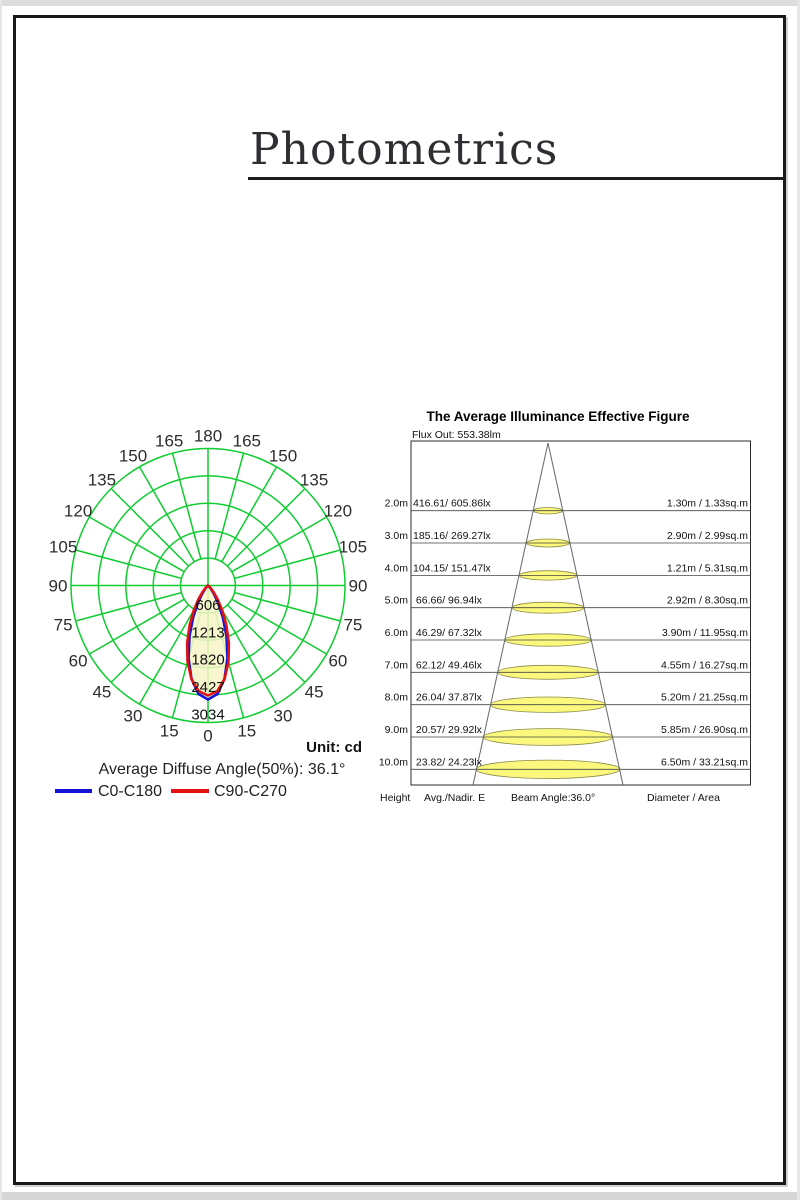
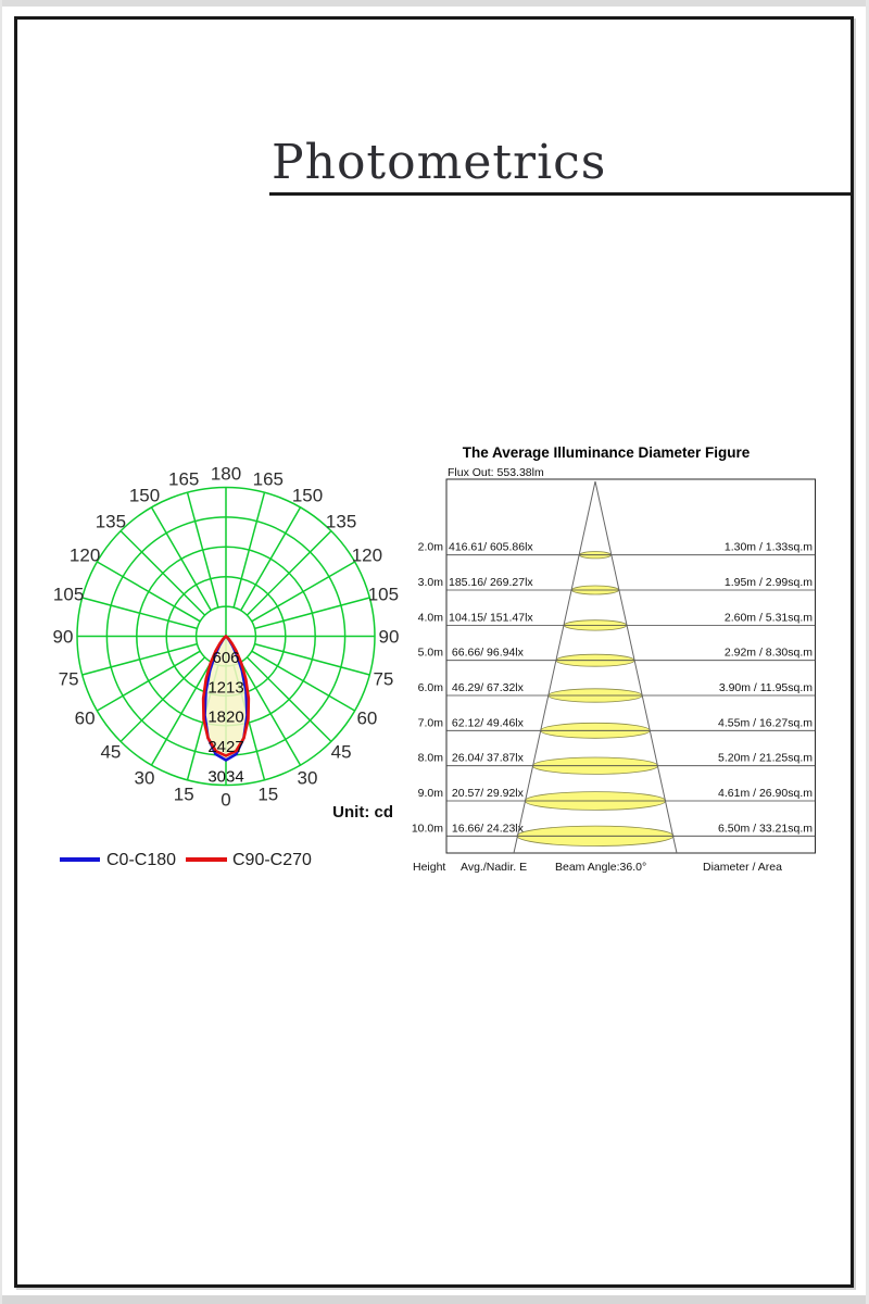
  Photometrics
  0
  15
  15
  30
  30
  45
  45
  60
  60
  75
  75
  90
  90
  105
  105
  120
  120
  135
  135
  150
  150
  165
  165
  180
  606
  1213
  1820
  2427
  3034
  Unit: cd
- Average Diffuse Angle(50%): 36.1°
  C0-C180
  C90-C270
- The Average Illuminance Effective Figure
+ The Average Illuminance Diameter Figure
  Flux Out: 553.38lm
  2.0m
  416.61/ 605.86lx
  1.30m / 1.33sq.m
  3.0m
  185.16/ 269.27lx
- 2.90m / 2.99sq.m
+ 1.95m / 2.99sq.m
  4.0m
  104.15/ 151.47lx
- 1.21m / 5.31sq.m
+ 2.60m / 5.31sq.m
  5.0m
  66.66/ 96.94lx
  2.92m / 8.30sq.m
  6.0m
  46.29/ 67.32lx
  3.90m / 11.95sq.m
  7.0m
  62.12/ 49.46lx
  4.55m / 16.27sq.m
  8.0m
  26.04/ 37.87lx
  5.20m / 21.25sq.m
  9.0m
  20.57/ 29.92lx
- 5.85m / 26.90sq.m
+ 4.61m / 26.90sq.m
  10.0m
- 23.82/ 24.23lx
+ 16.66/ 24.23lx
  6.50m / 33.21sq.m
  Height
  Avg./Nadir. E
  Beam Angle:36.0°
  Diameter / Area
